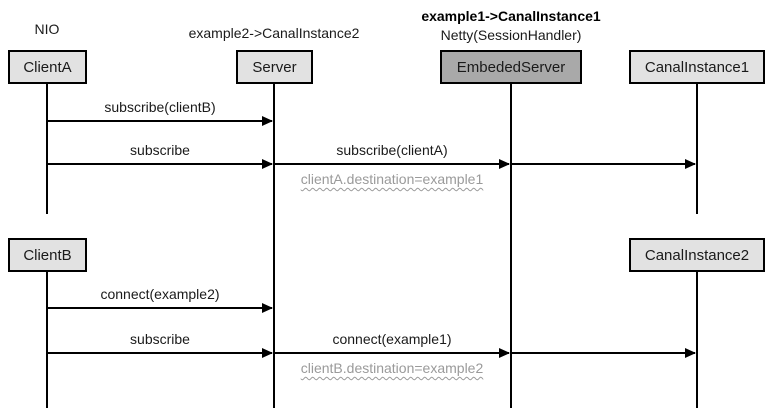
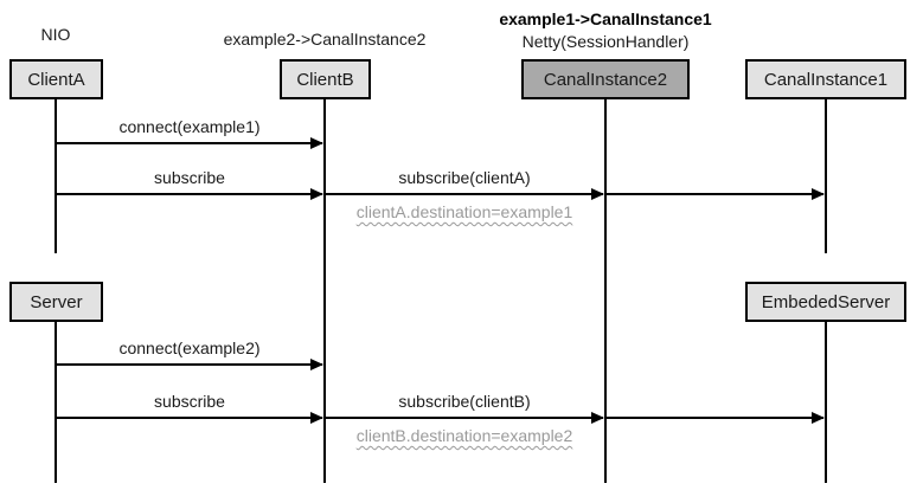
  NIO
  example2->CanalInstance2
  example1->CanalInstance1
  Netty(SessionHandler)
  ClientA
- Server
+ ClientB
- EmbededServer
+ CanalInstance2
  CanalInstance1
- ClientB
+ Server
- CanalInstance2
+ EmbededServer
- subscribe(clientB)
+ connect(example1)
  subscribe
  subscribe(clientA)
  connect(example2)
  subscribe
- connect(example1)
+ subscribe(clientB)
  clientA.destination=example1
  clientB.destination=example2
